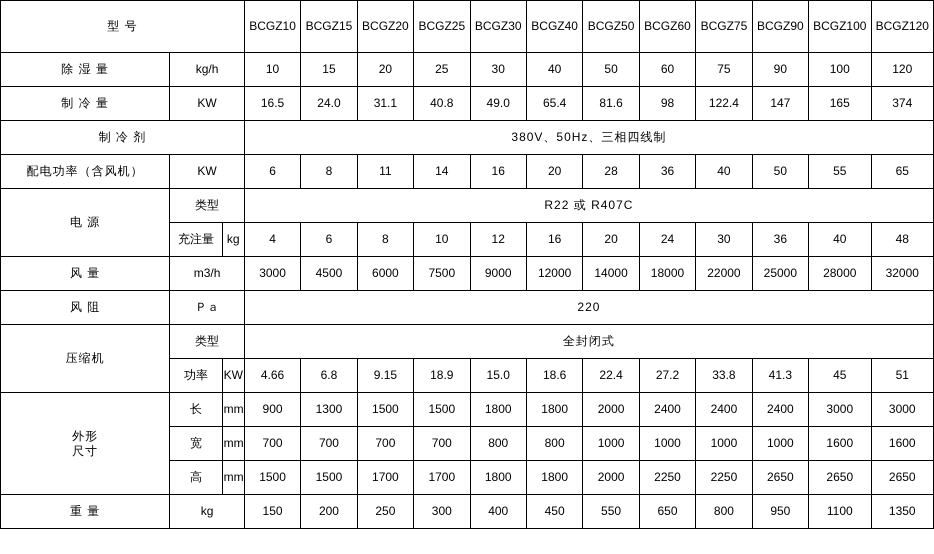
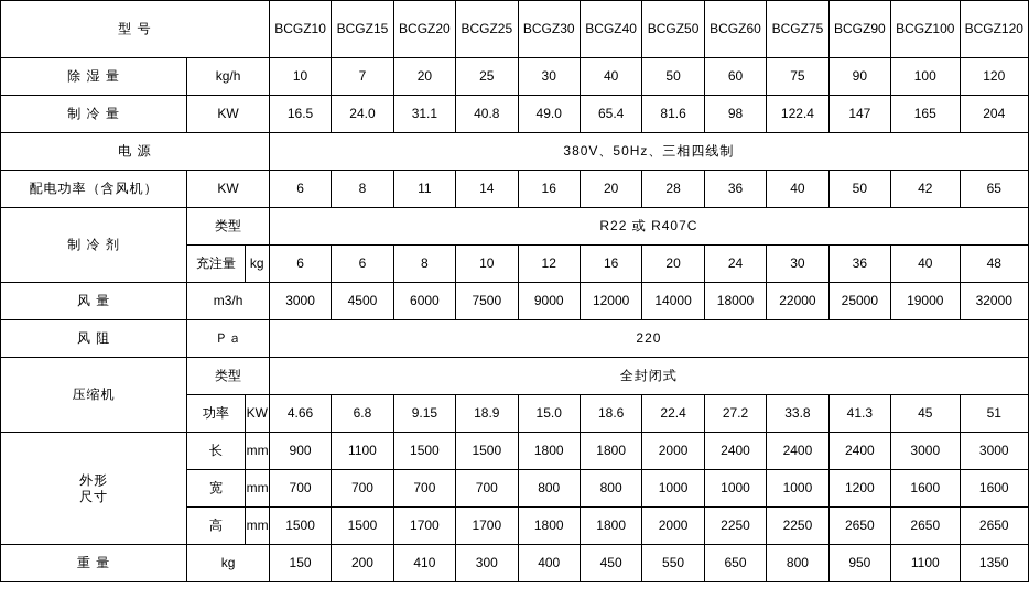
  型 号	BCGZ10	BCGZ15	BCGZ20	BCGZ25	BCGZ30	BCGZ40	BCGZ50	BCGZ60	BCGZ75	BCGZ90	BCGZ100	BCGZ120
- 除 湿 量	kg/h	10	15	20	25	30	40	50	60	75	90	100	120
+ 除 湿 量	kg/h	10	7	20	25	30	40	50	60	75	90	100	120
- 制 冷 量	KW	16.5	24.0	31.1	40.8	49.0	65.4	81.6	98	122.4	147	165	374
+ 制 冷 量	KW	16.5	24.0	31.1	40.8	49.0	65.4	81.6	98	122.4	147	165	204
- 制 冷 剂	380V、50Hz、三相四线制
+ 电 源	380V、50Hz、三相四线制
- 配电功率（含风机）	KW	6	8	11	14	16	20	28	36	40	50	55	65
+ 配电功率（含风机）	KW	6	8	11	14	16	20	28	36	40	50	42	65
- 电 源	类型	R22 或 R407C
+ 制 冷 剂	类型	R22 或 R407C
- 充注量	kg	4	6	8	10	12	16	20	24	30	36	40	48
+ 充注量	kg	6	6	8	10	12	16	20	24	30	36	40	48
- 风 量	m3/h	3000	4500	6000	7500	9000	12000	14000	18000	22000	25000	28000	32000
+ 风 量	m3/h	3000	4500	6000	7500	9000	12000	14000	18000	22000	25000	19000	32000
  风 阻	Ｐａ	220
  压缩机	类型	全封闭式
  功率	KW	4.66	6.8	9.15	18.9	15.0	18.6	22.4	27.2	33.8	41.3	45	51
- 外形 尺寸	长	mm	900	1300	1500	1500	1800	1800	2000	2400	2400	2400	3000	3000
+ 外形 尺寸	长	mm	900	1100	1500	1500	1800	1800	2000	2400	2400	2400	3000	3000
- 宽	mm	700	700	700	700	800	800	1000	1000	1000	1000	1600	1600
+ 宽	mm	700	700	700	700	800	800	1000	1000	1000	1200	1600	1600
  高	mm	1500	1500	1700	1700	1800	1800	2000	2250	2250	2650	2650	2650
- 重 量	kg	150	200	250	300	400	450	550	650	800	950	1100	1350
+ 重 量	kg	150	200	410	300	400	450	550	650	800	950	1100	1350
